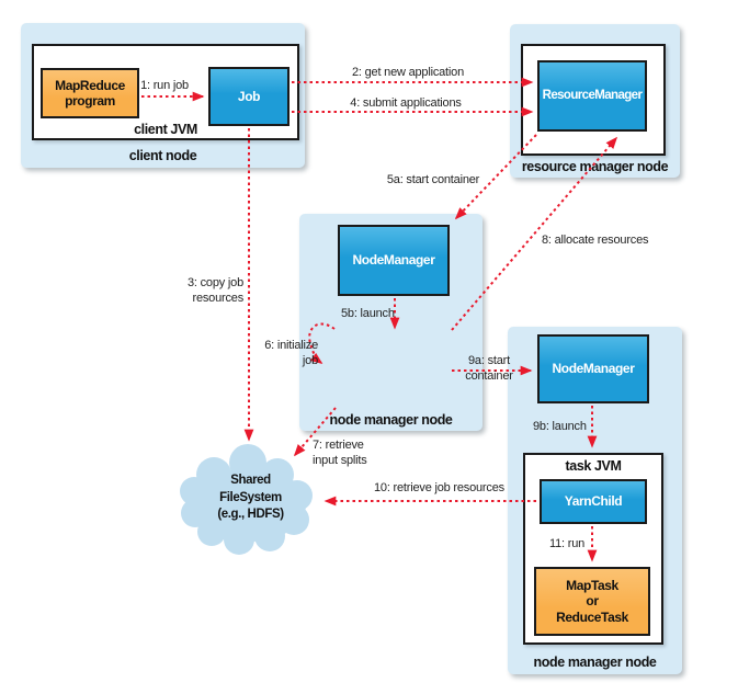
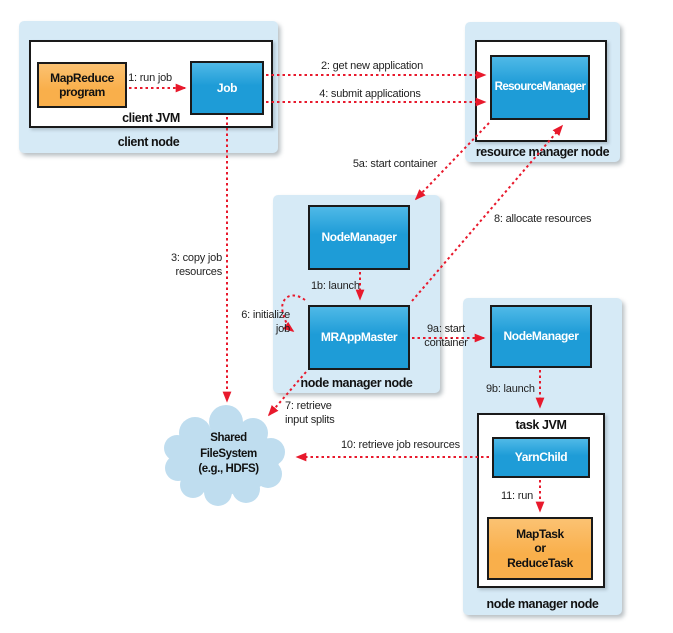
  client node
  client JVM
  MapReduce
  program
  Job
  resource manager node
  ResourceManager
  node manager node
  NodeManager
+ MRAppMaster
  node manager node
  NodeManager
  task JVM
  YarnChild
  MapTask
  or
  ReduceTask
  Shared
  FileSystem
  (e.g., HDFS)
  1: run job
  2: get new application
  3: copy job
  resources
  4: submit applications
  5a: start container
- 5b: launch
+ 1b: launch
  6: initialize
  job
  7: retrieve
  input splits
  8: allocate resources
  9a: start
  container
  9b: launch
  10: retrieve job resources
  11: run
